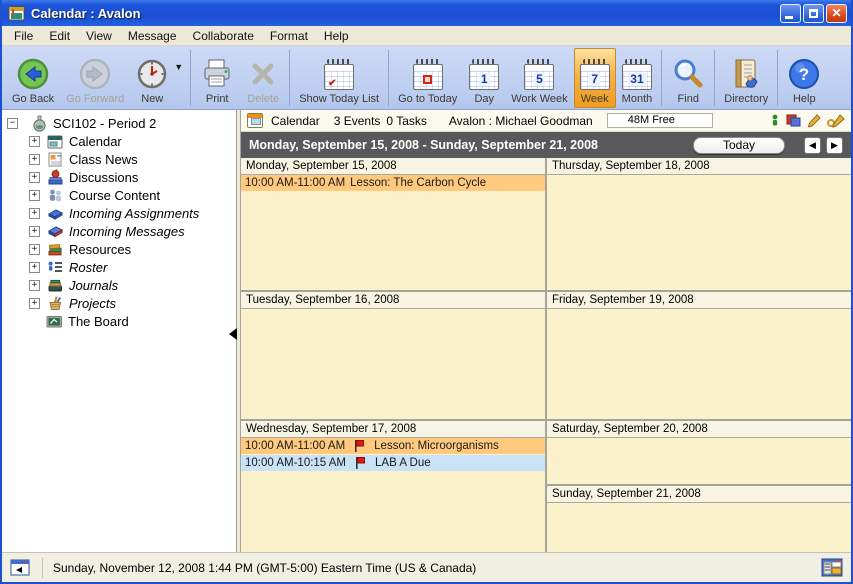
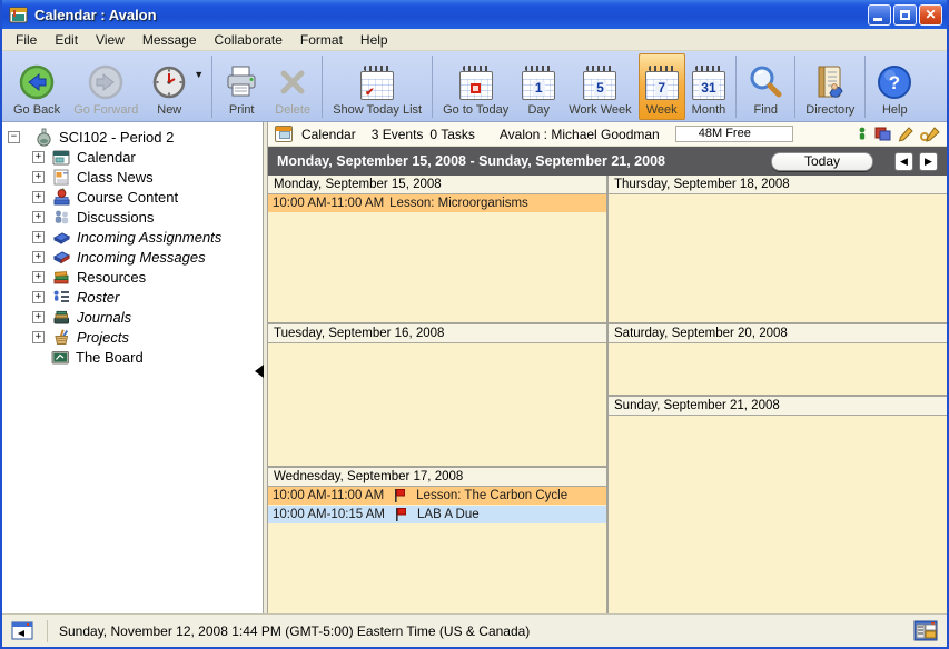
  Calendar : Avalon
  ✕
  File
  Edit
  View
  Message
  Collaborate
  Format
  Help
  Go Back
  Go Forward
  New
  ▼
  Print
  Delete
  ✔
  Show Today List
  Go to Today
  1
  Day
  5
  Work Week
  7
  Week
  31
  Month
  Find
  Directory
  ?
  Help
  −
  SCI102 - Period 2
  +
  Calendar
  +
  Class News
  +
- Discussions
+ Course Content
  +
- Course Content
+ Discussions
  +
  Incoming Assignments
  +
  Incoming Messages
  +
  Resources
  +
  Roster
  +
  Journals
  +
  Projects
  The Board
  Calendar
  3 Events
  0 Tasks
  Avalon : Michael Goodman
  48M Free
  Monday, September 15, 2008 - Sunday, September 21, 2008
  Today
  ◀
  ▶
  Monday, September 15, 2008
  10:00 AM-11:00 AM
- Lesson: The Carbon Cycle
+ Lesson: Microorganisms
  Tuesday, September 16, 2008
  Wednesday, September 17, 2008
  10:00 AM-11:00 AM
- Lesson: Microorganisms
+ Lesson: The Carbon Cycle
  10:00 AM-10:15 AM
  LAB A Due
  Thursday, September 18, 2008
- Friday, September 19, 2008
  Saturday, September 20, 2008
  Sunday, September 21, 2008
  Sunday, November 12, 2008 1:44 PM (GMT-5:00) Eastern Time (US & Canada)
